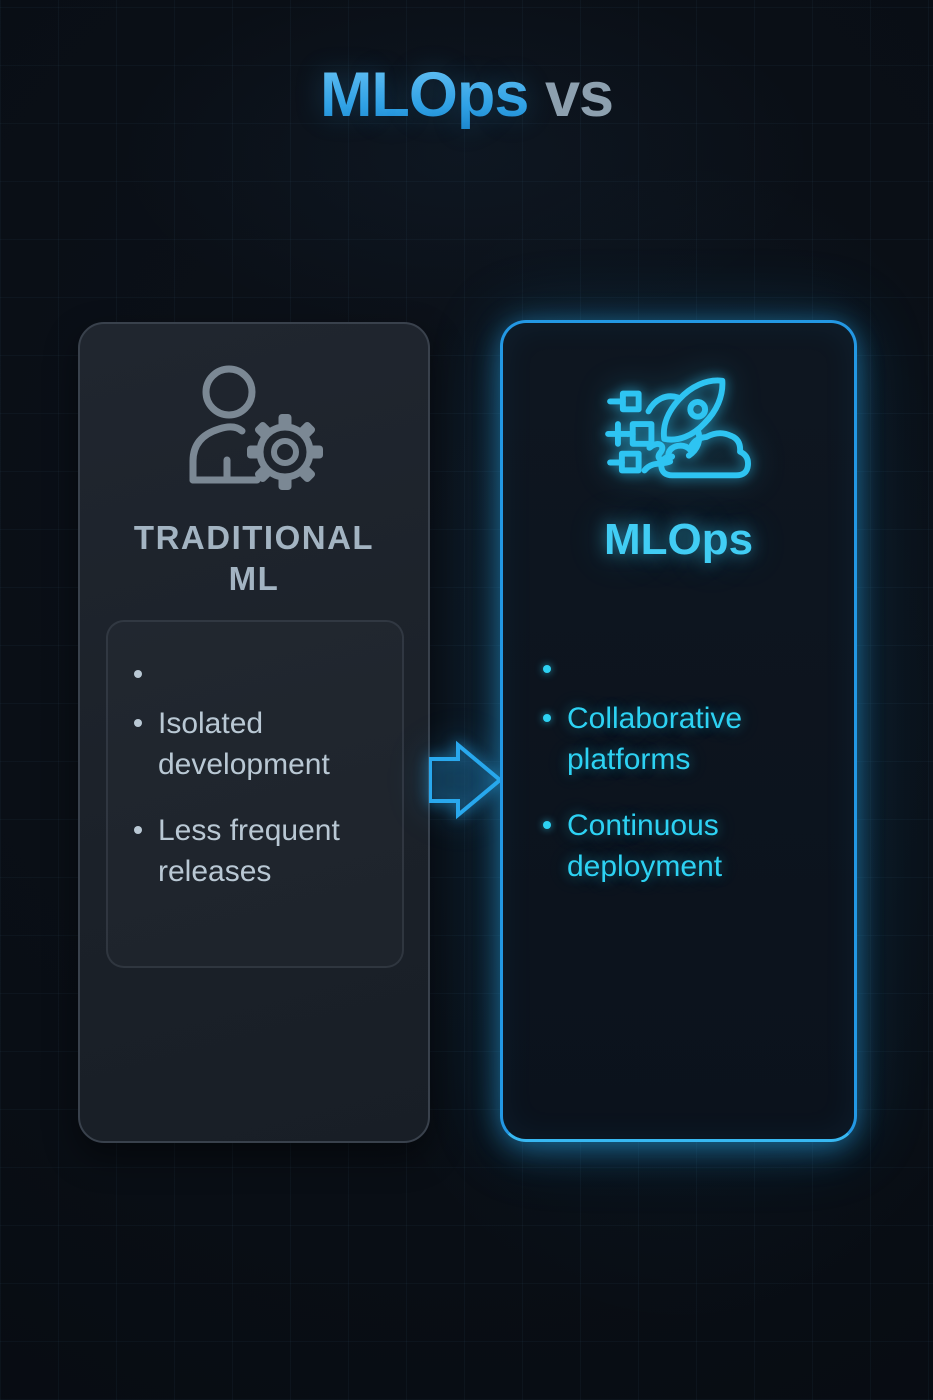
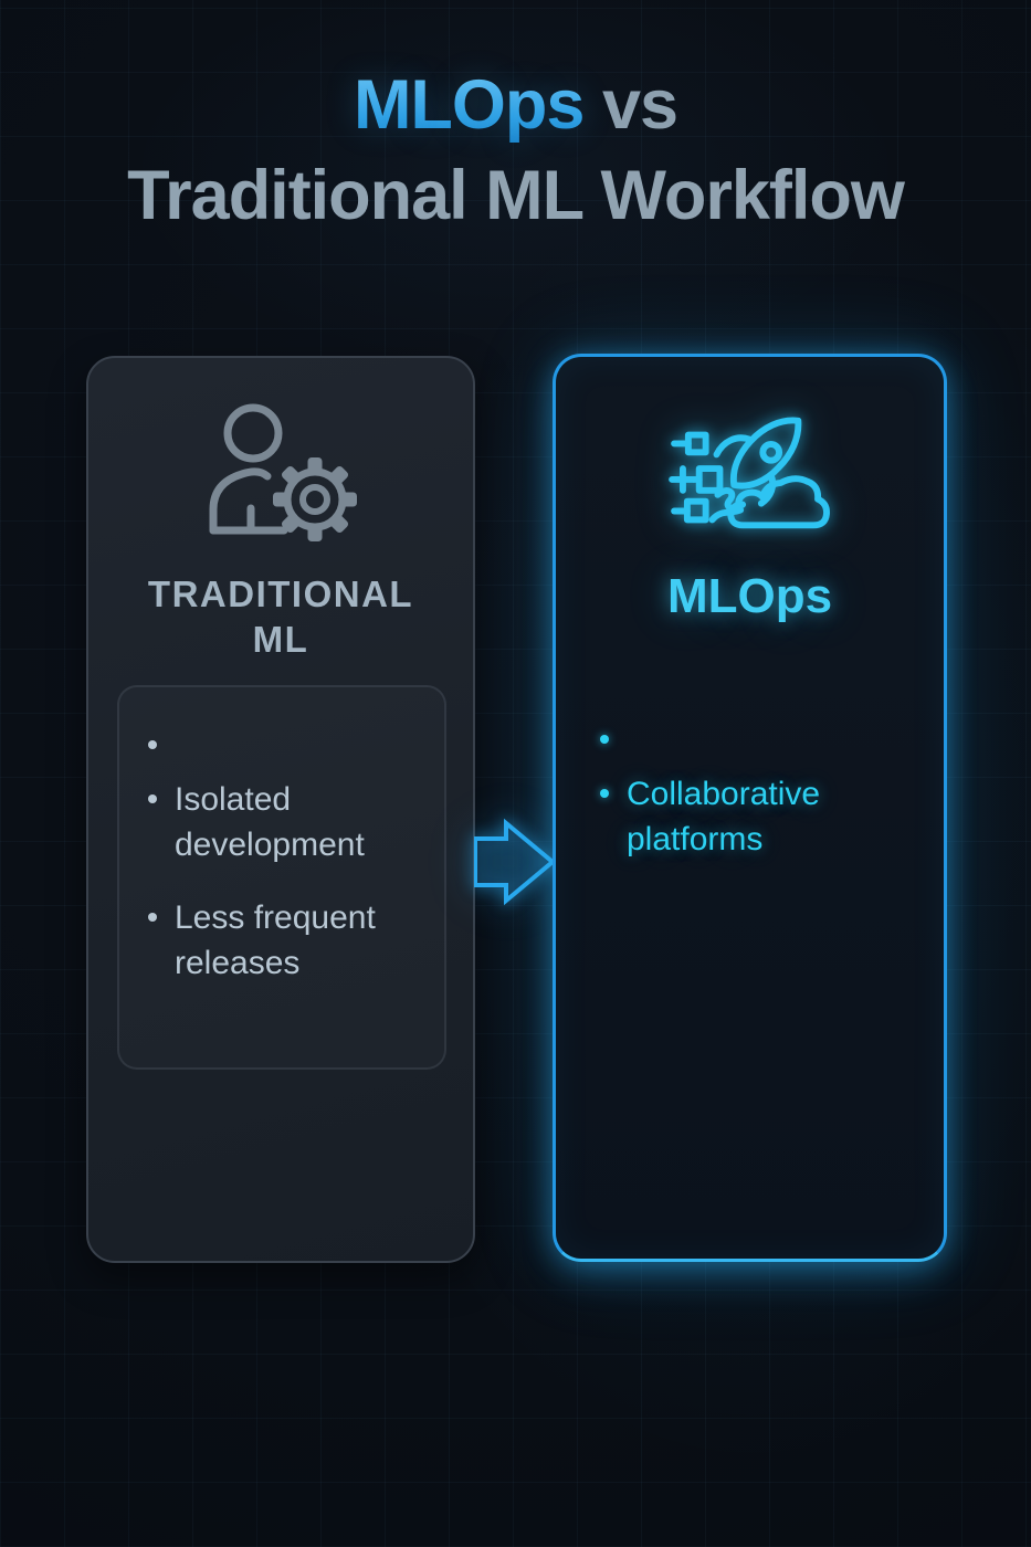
  MLOps vs
+ Traditional ML Workflow
  TRADITIONAL
  ML
  Isolated
  development
  Less frequent
  releases
  MLOps
  Collaborative
  platforms
- Continuous
- deployment
